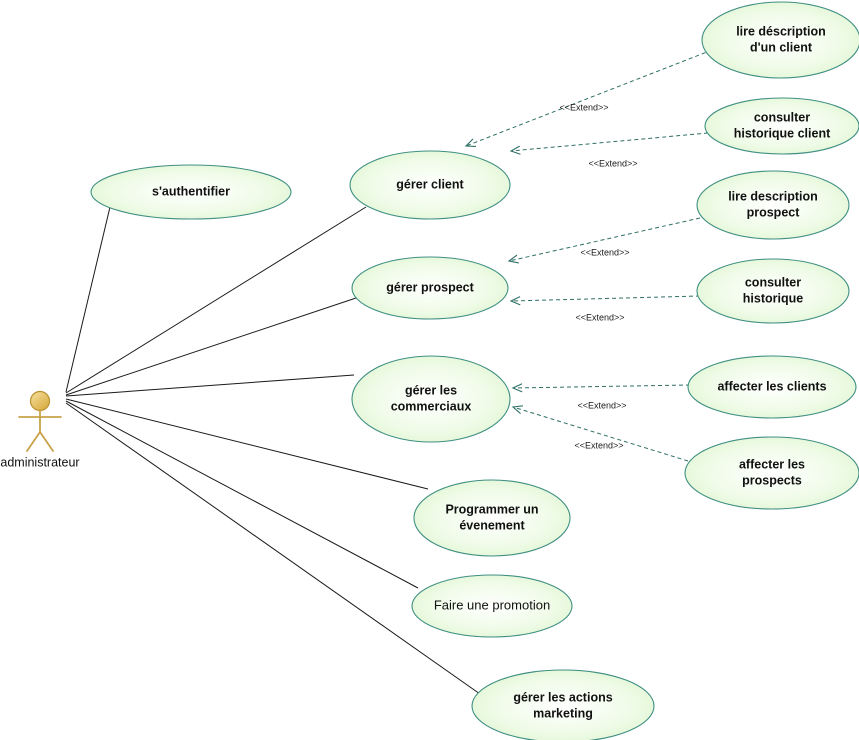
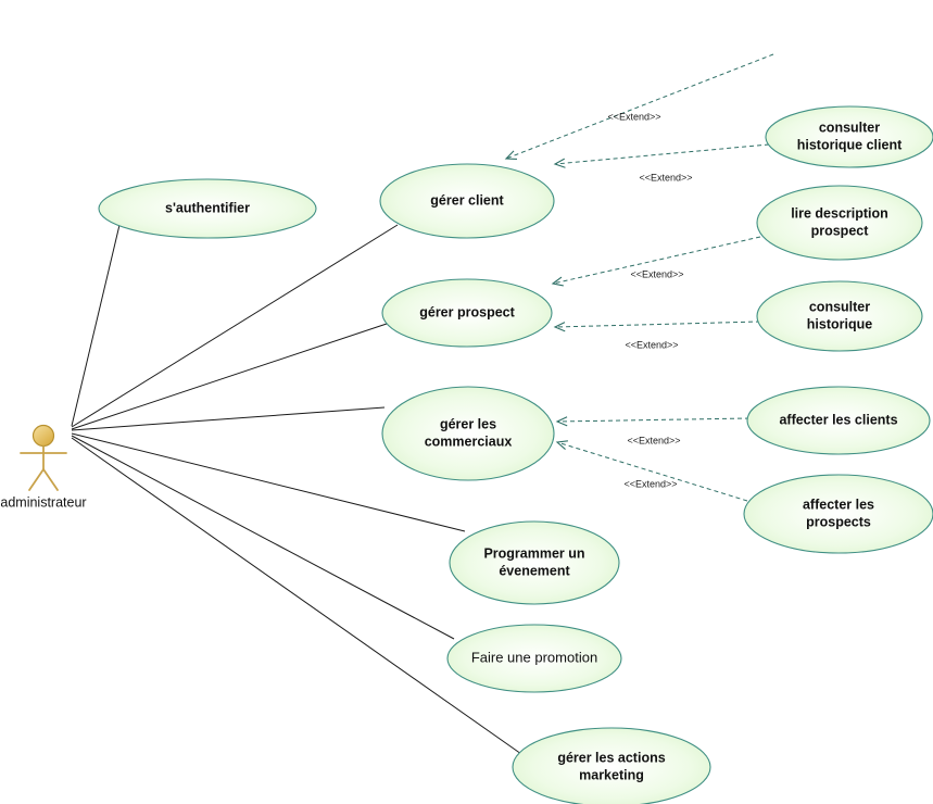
  <<Extend>>
  <<Extend>>
  <<Extend>>
  <<Extend>>
  <<Extend>>
  <<Extend>>
  s'authentifier
  gérer client
  gérer prospect
  gérer les
  commerciaux
  Programmer un
  évenement
  Faire une promotion
  gérer les actions
  marketing
- lire déscription
- d'un client
  consulter
  historique client
  lire description
  prospect
  consulter
  historique
  affecter les clients
  affecter les
  prospects
  administrateur
